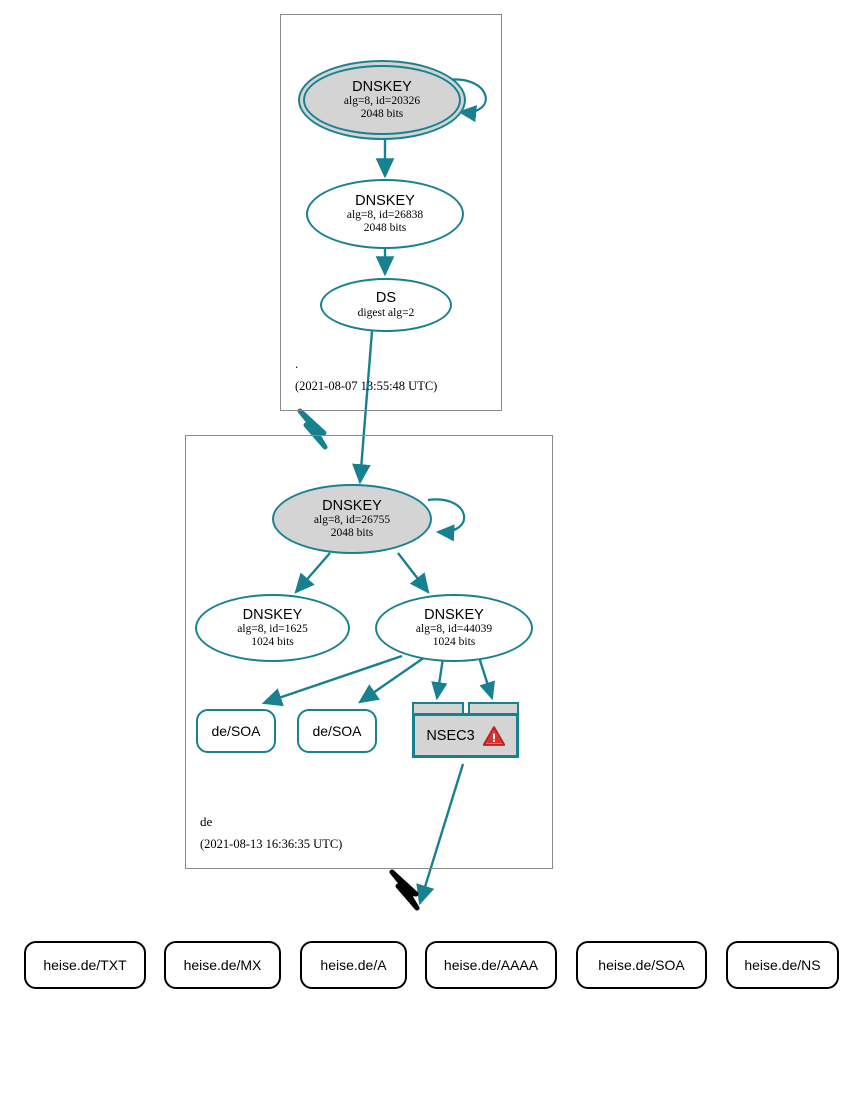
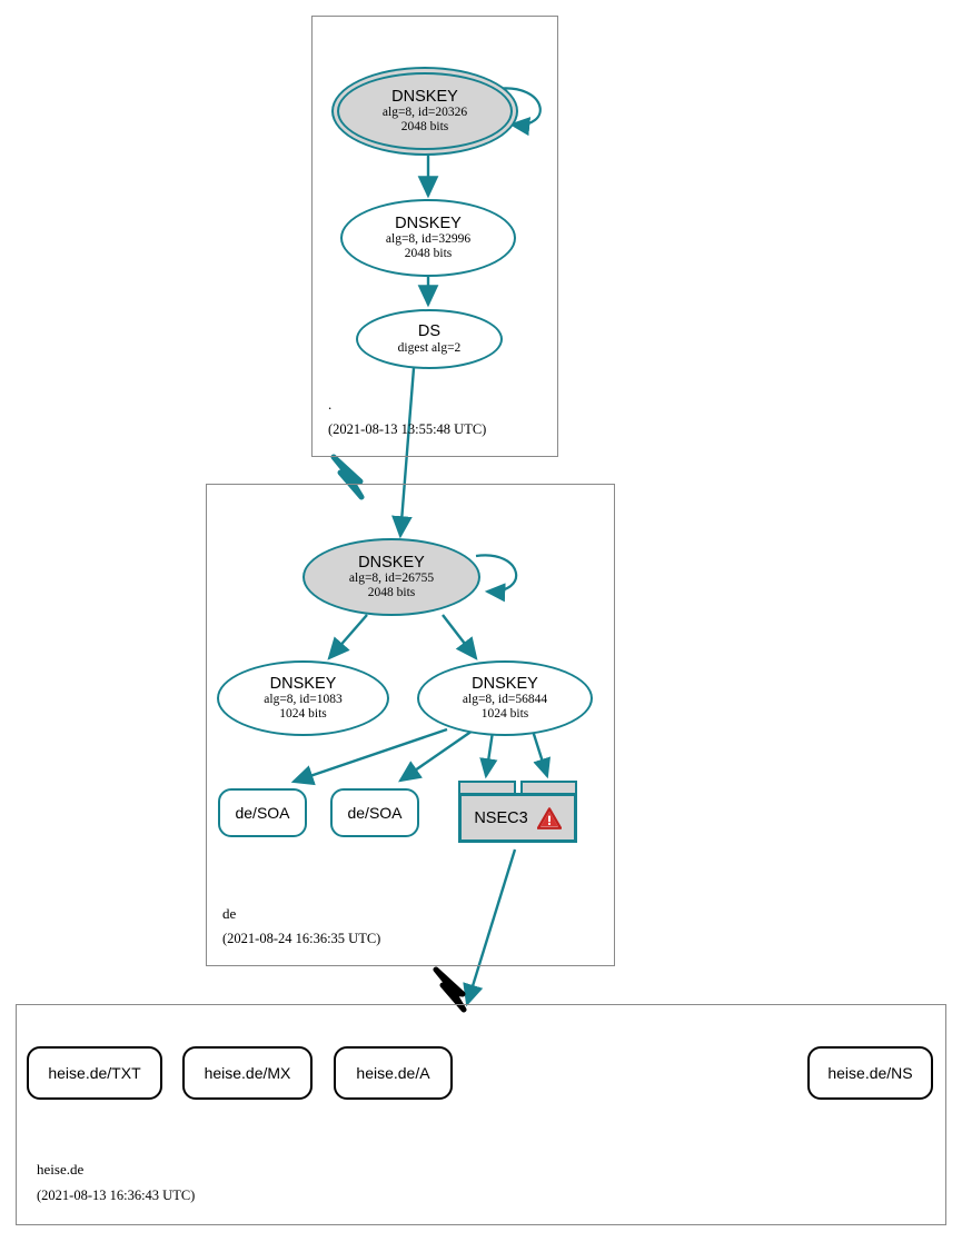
  .
- (2021-08-07 13:55:48 UTC)
+ (2021-08-13 13:55:48 UTC)
  DNSKEY
  alg=8, id=20326
  2048 bits
  DNSKEY
- alg=8, id=26838
+ alg=8, id=32996
  2048 bits
  DS
  digest alg=2
  de
- (2021-08-13 16:36:35 UTC)
+ (2021-08-24 16:36:35 UTC)
  DNSKEY
  alg=8, id=26755
  2048 bits
  DNSKEY
- alg=8, id=1625
+ alg=8, id=1083
  1024 bits
  DNSKEY
- alg=8, id=44039
+ alg=8, id=56844
  1024 bits
  de/SOA
  de/SOA
  NSEC3
+ heise.de
+ (2021-08-13 16:36:43 UTC)
  heise.de/TXT
  heise.de/MX
  heise.de/A
- heise.de/AAAA
- heise.de/SOA
  heise.de/NS
